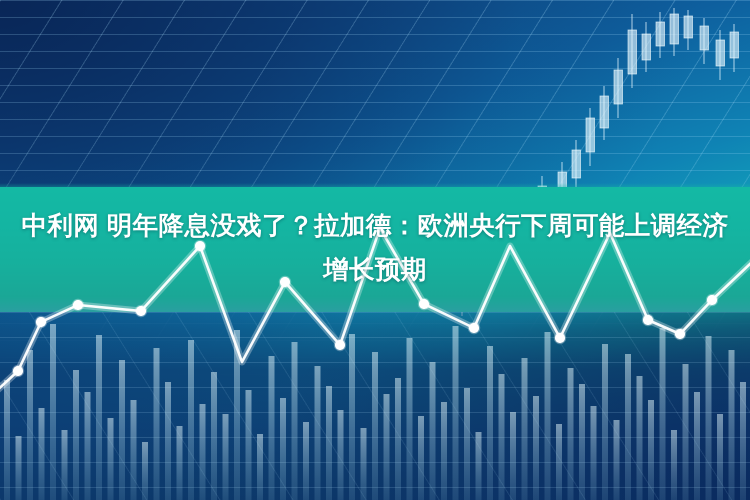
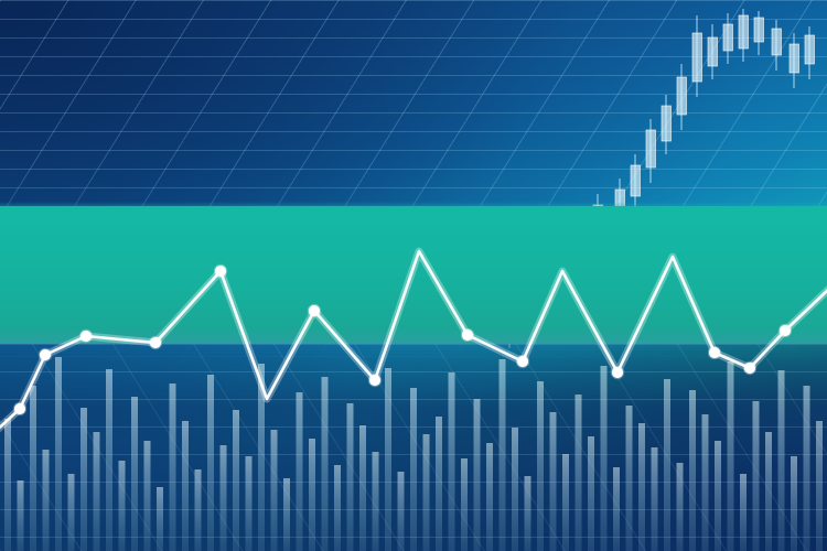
- 中利网 明年降息没戏了？拉加德：欧洲央行下周可能上调经济
- 增长预期
